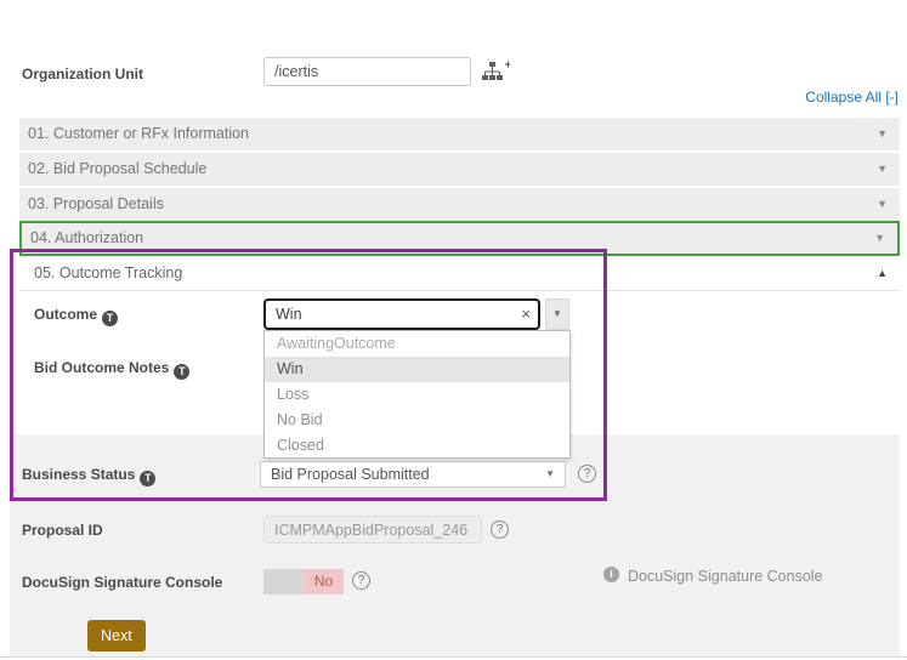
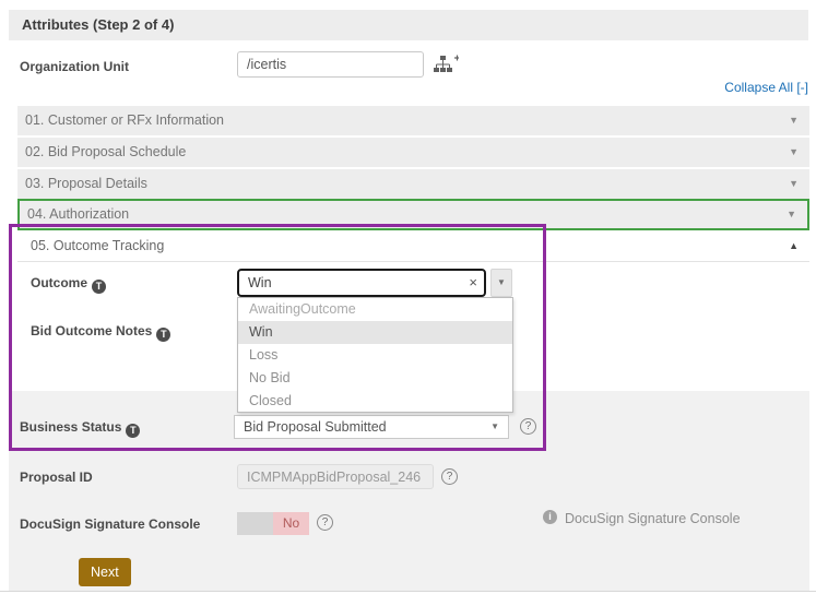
+ Attributes (Step 2 of 4)
  Organization Unit
  /icertis
  Collapse All [-]
  01. Customer or RFx Information
  ▼
  02. Bid Proposal Schedule
  ▼
  03. Proposal Details
  ▼
  04. Authorization
  ▼
  05. Outcome Tracking
  ▲
  Outcome T
  Win
  ×
  ▼
  AwaitingOutcome
  Win
  Loss
  No Bid
  Closed
  Bid Outcome Notes T
  Business Status T
  Bid Proposal Submitted
  ▼
  ?
  Proposal ID
  ICMPMAppBidProposal_246
  ?
  DocuSign Signature Console
  No
  ?
  i
  DocuSign Signature Console
  Next
